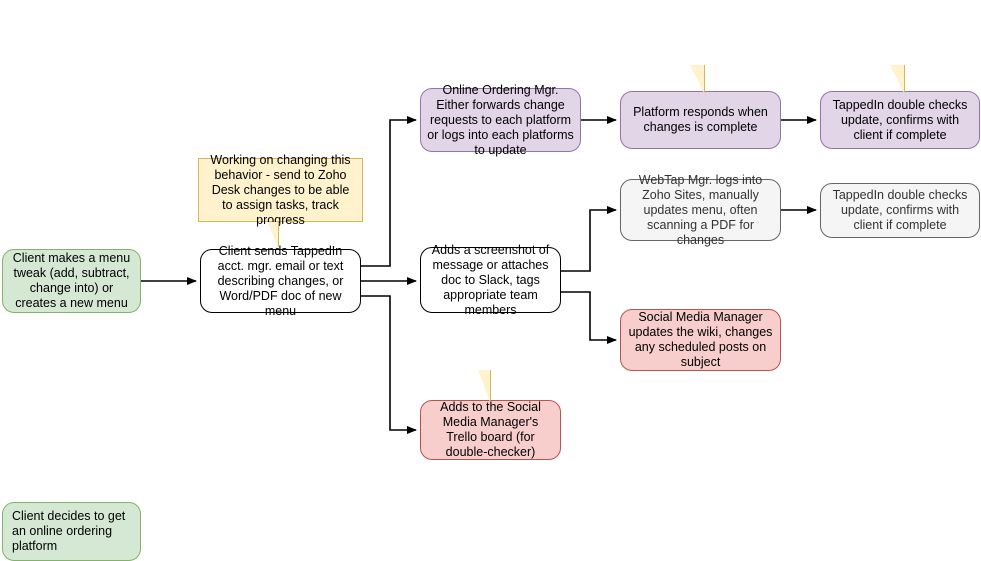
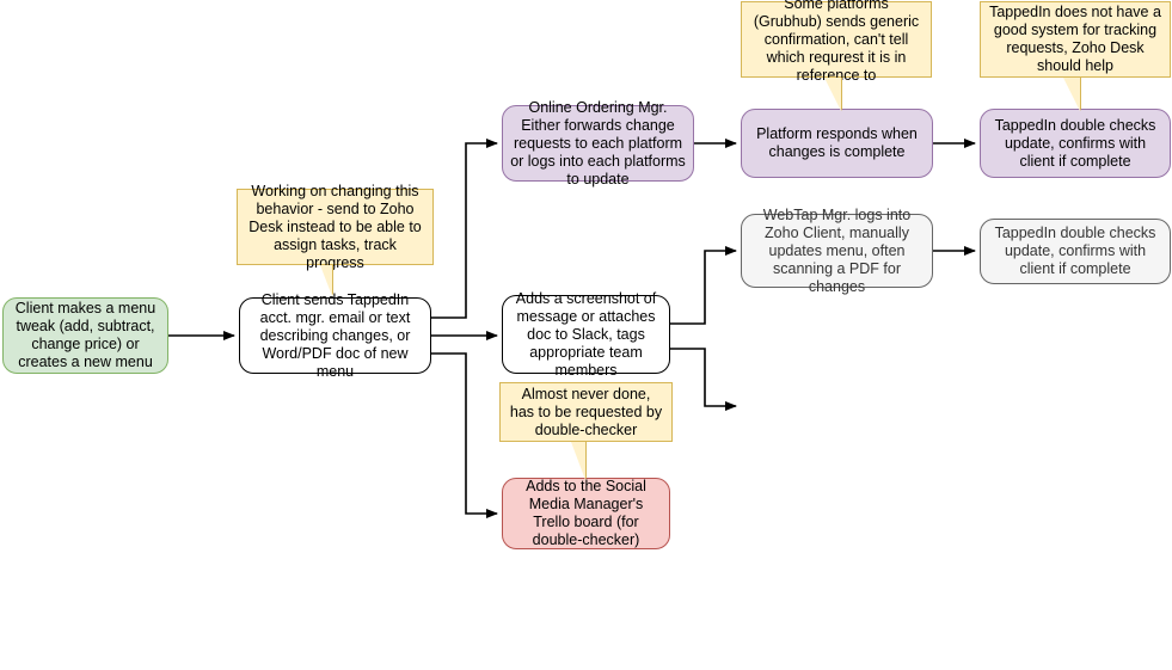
- Working on changing this behavior - send to Zoho Desk changes to be able to assign tasks, track progress
+ Working on changing this behavior - send to Zoho Desk instead to be able to assign tasks, track progress
+ Some platforms (Grubhub) sends generic confirmation, can't tell which requrest it is in reference to
+ TappedIn does not have a good system for tracking requests, Zoho Desk should help
+ Almost never done, has to be requested by double-checker
- Client makes a menu tweak (add, subtract, change into) or creates a new menu
+ Client makes a menu tweak (add, subtract, change price) or creates a new menu
  Client sends TappedIn acct. mgr. email or text describing changes, or Word/PDF doc of new menu
  Online Ordering Mgr. Either forwards change requests to each platform or logs into each platforms to update
  Platform responds when changes is complete
  TappedIn double checks update, confirms with client if complete
  Adds a screenshot of message or attaches doc to Slack, tags appropriate team members
- WebTap Mgr. logs into Zoho Sites, manually updates menu, often scanning a PDF for changes
+ WebTap Mgr. logs into Zoho Client, manually updates menu, often scanning a PDF for changes
  TappedIn double checks update, confirms with client if complete
- Social Media Manager updates the wiki, changes any scheduled posts on subject
  Adds to the Social Media Manager's Trello board (for double-checker)
- Client decides to get an online ordering platform
